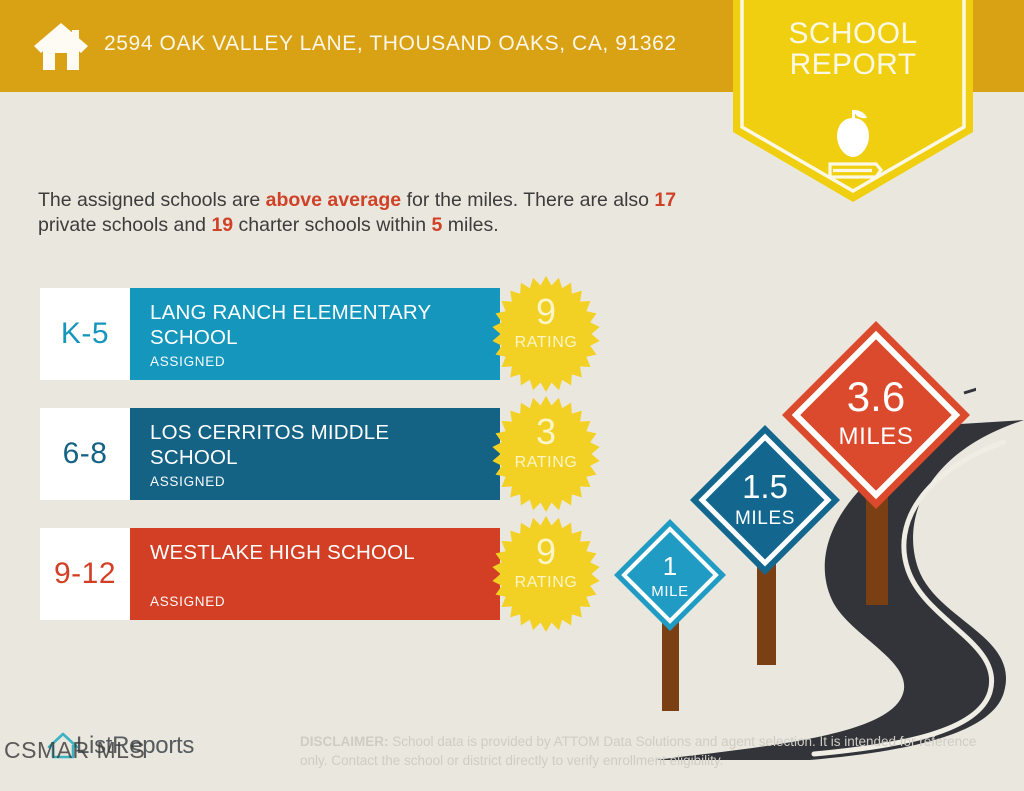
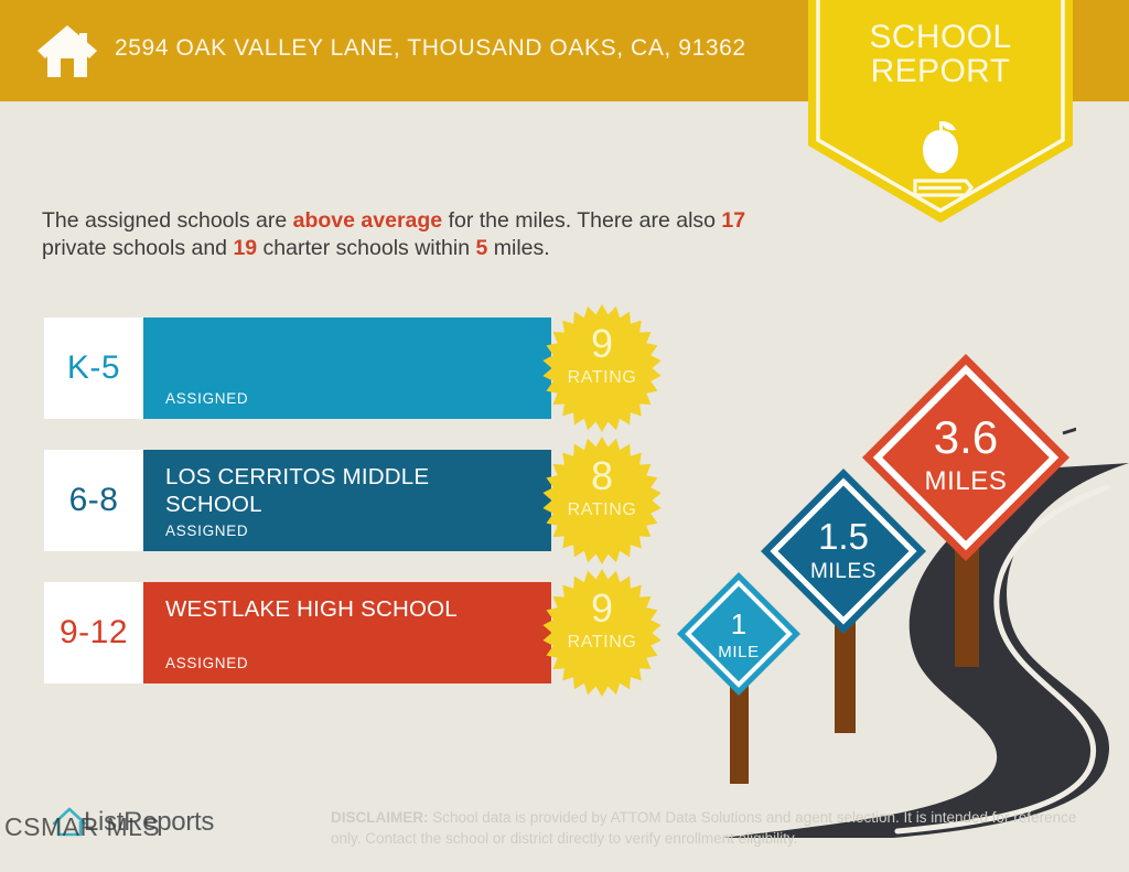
  2594 OAK VALLEY LANE, THOUSAND OAKS, CA, 91362
  SCHOOL
  REPORT
  The assigned schools are above average for the miles. There are also 17 private schools and 19 charter schools within 5 miles.
  K-5
- LANG RANCH ELEMENTARY SCHOOL
  ASSIGNED
  9
  RATING
  6-8
  LOS CERRITOS MIDDLE SCHOOL
  ASSIGNED
- 3
+ 8
  RATING
  9-12
  WESTLAKE HIGH SCHOOL
  ASSIGNED
  9
  RATING
  1
  MILE
  1.5
  MILES
  3.6
  MILES
  ListReports
  CSMAR MLS
  DISCLAIMER: School data is provided by ATTOM Data Solutions and agent selection. It is intended for reference only. Contact the school or district directly to verify enrollment eligibility.
